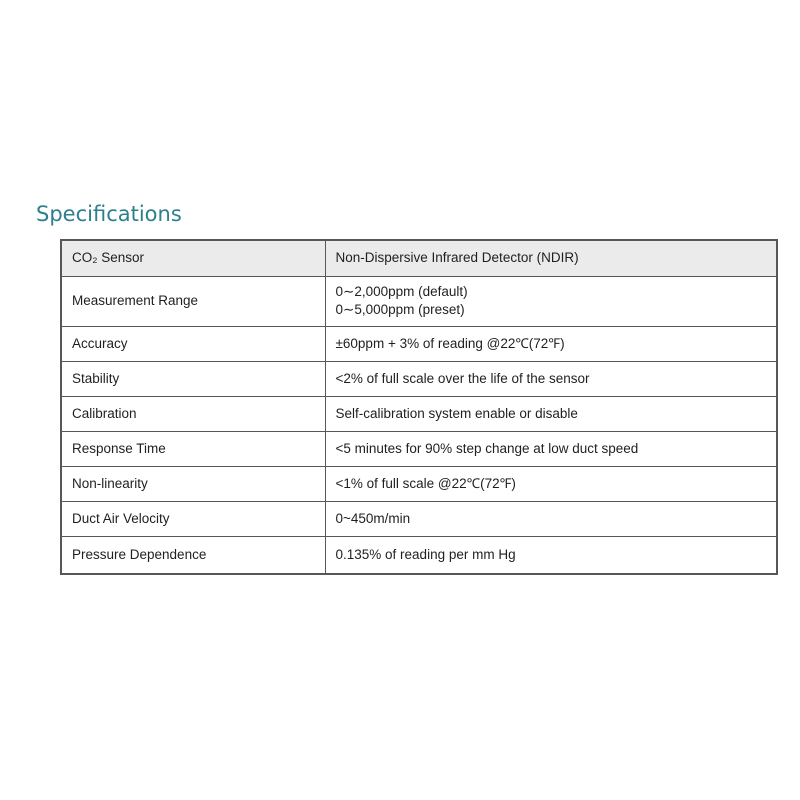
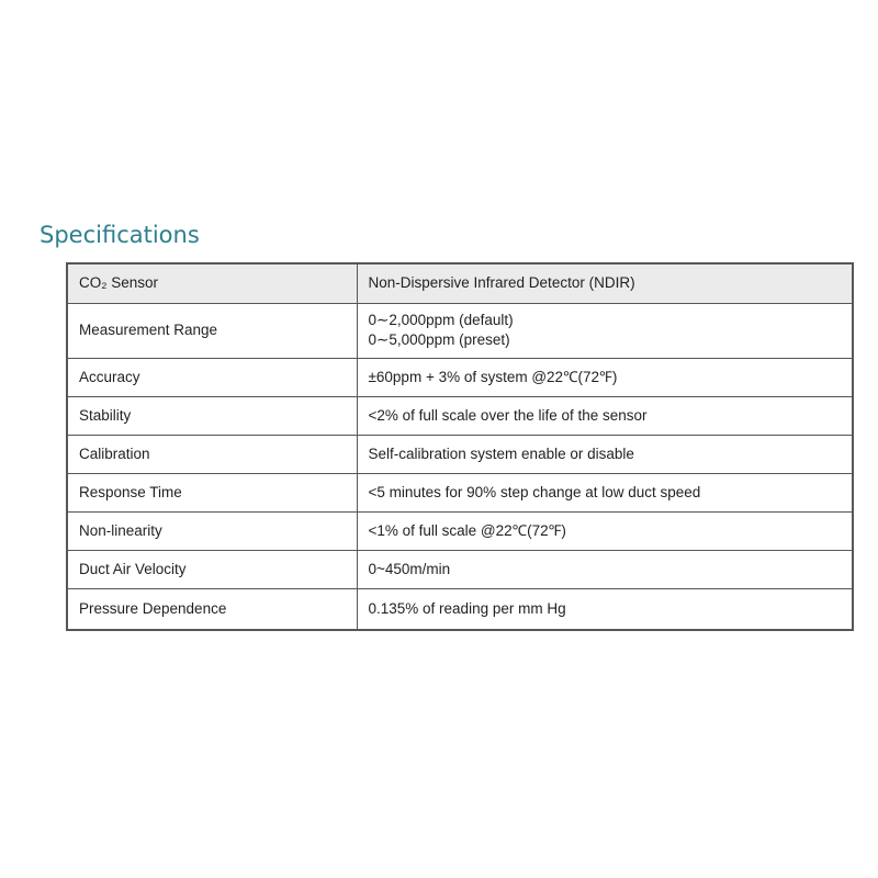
  Specifications
  CO₂ Sensor	Non-Dispersive Infrared Detector (NDIR)
  Measurement Range	0∼2,000ppm (default) 0∼5,000ppm (preset)
- Accuracy	±60ppm + 3% of reading @22℃(72℉)
+ Accuracy	±60ppm + 3% of system @22℃(72℉)
  Stability	<2% of full scale over the life of the sensor
  Calibration	Self-calibration system enable or disable
  Response Time	<5 minutes for 90% step change at low duct speed
  Non-linearity	<1% of full scale @22℃(72℉)
  Duct Air Velocity	0~450m/min
  Pressure Dependence	0.135% of reading per mm Hg
